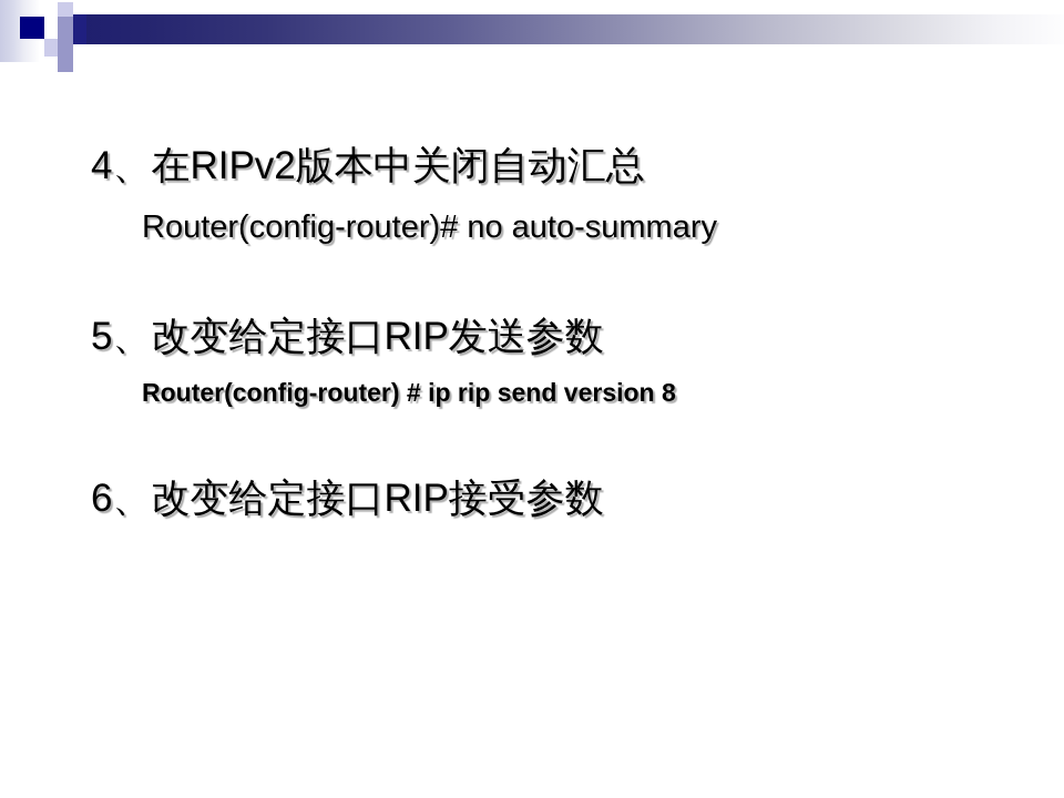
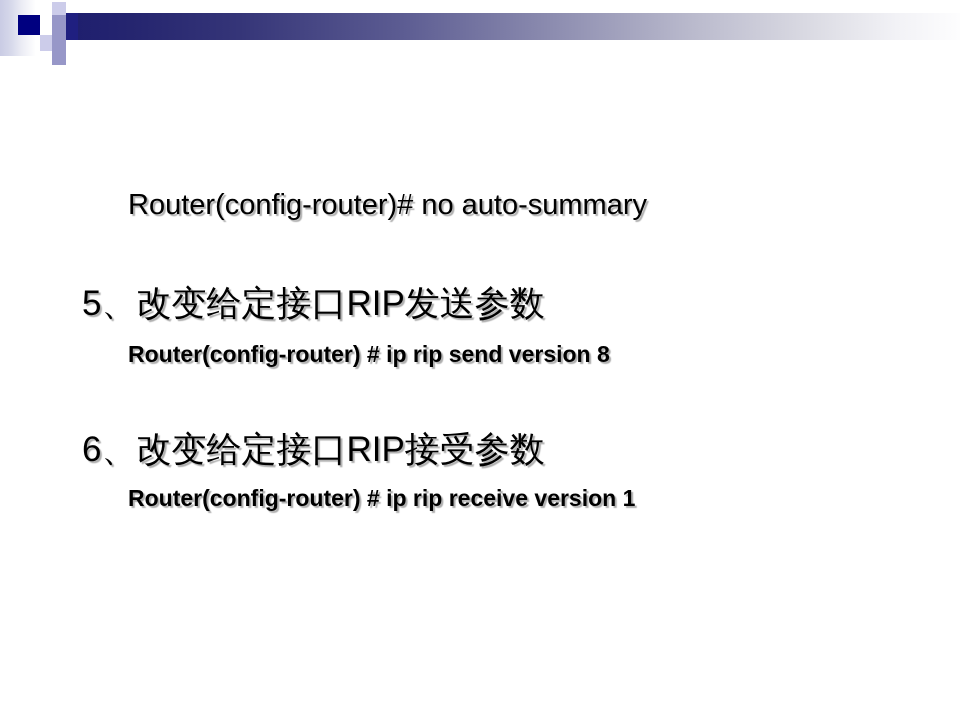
- 4、在RIPv2版本中关闭自动汇总
  Router(config-router)# no auto-summary
  5、改变给定接口RIP发送参数
  Router(config-router) # ip rip send version 8
  6、改变给定接口RIP接受参数
+ Router(config-router) # ip rip receive version 1
